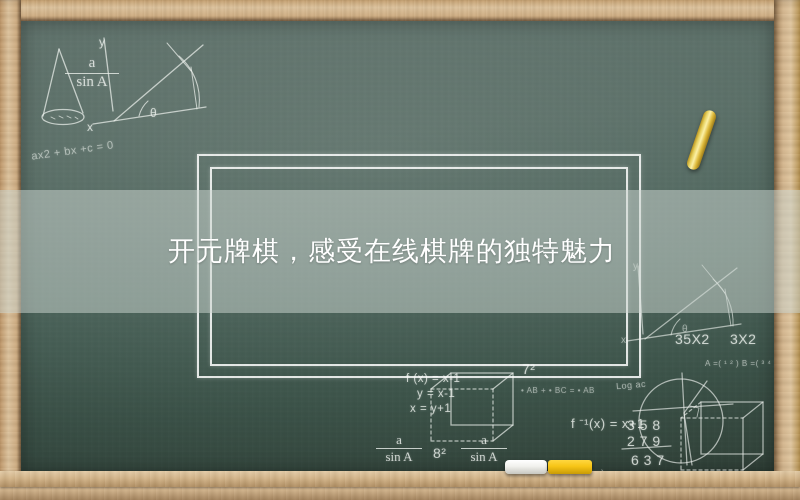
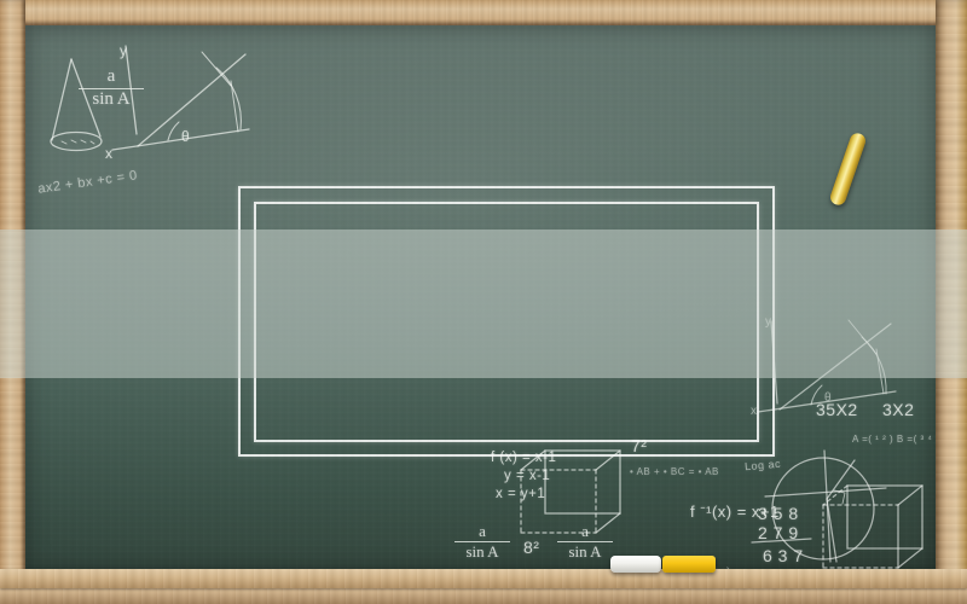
- 开元牌棋，感受在线棋牌的独特魅力
